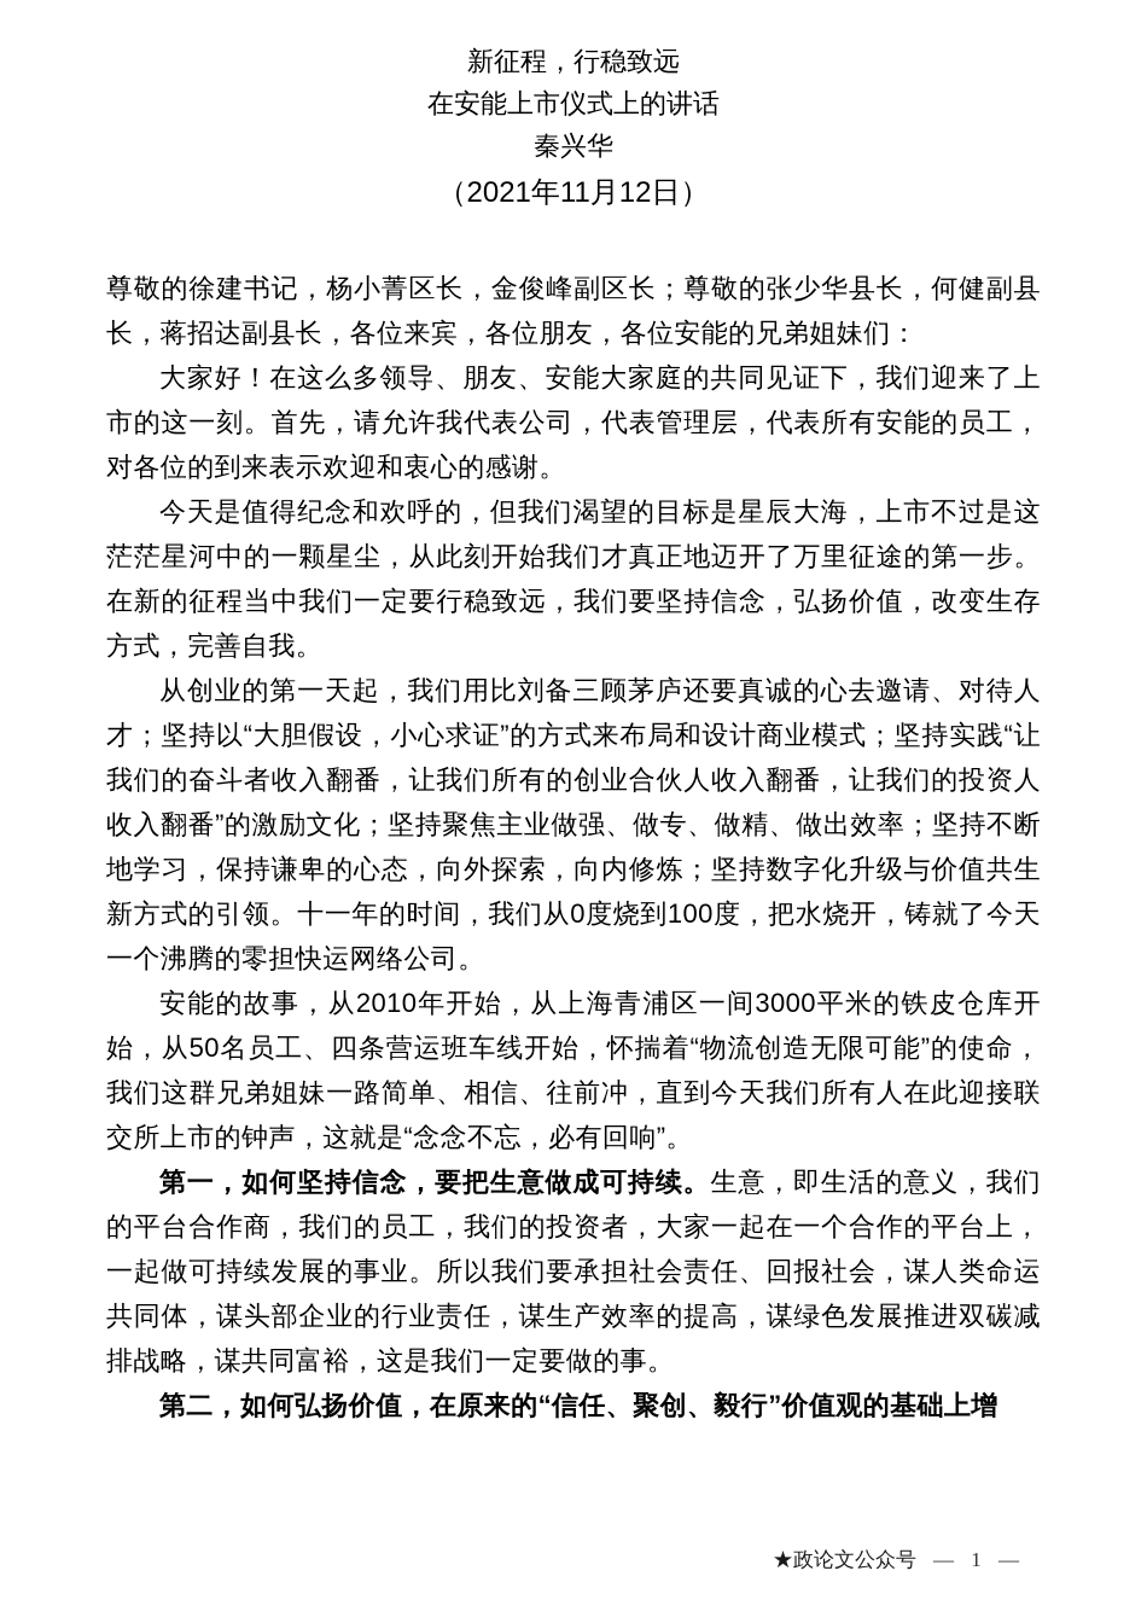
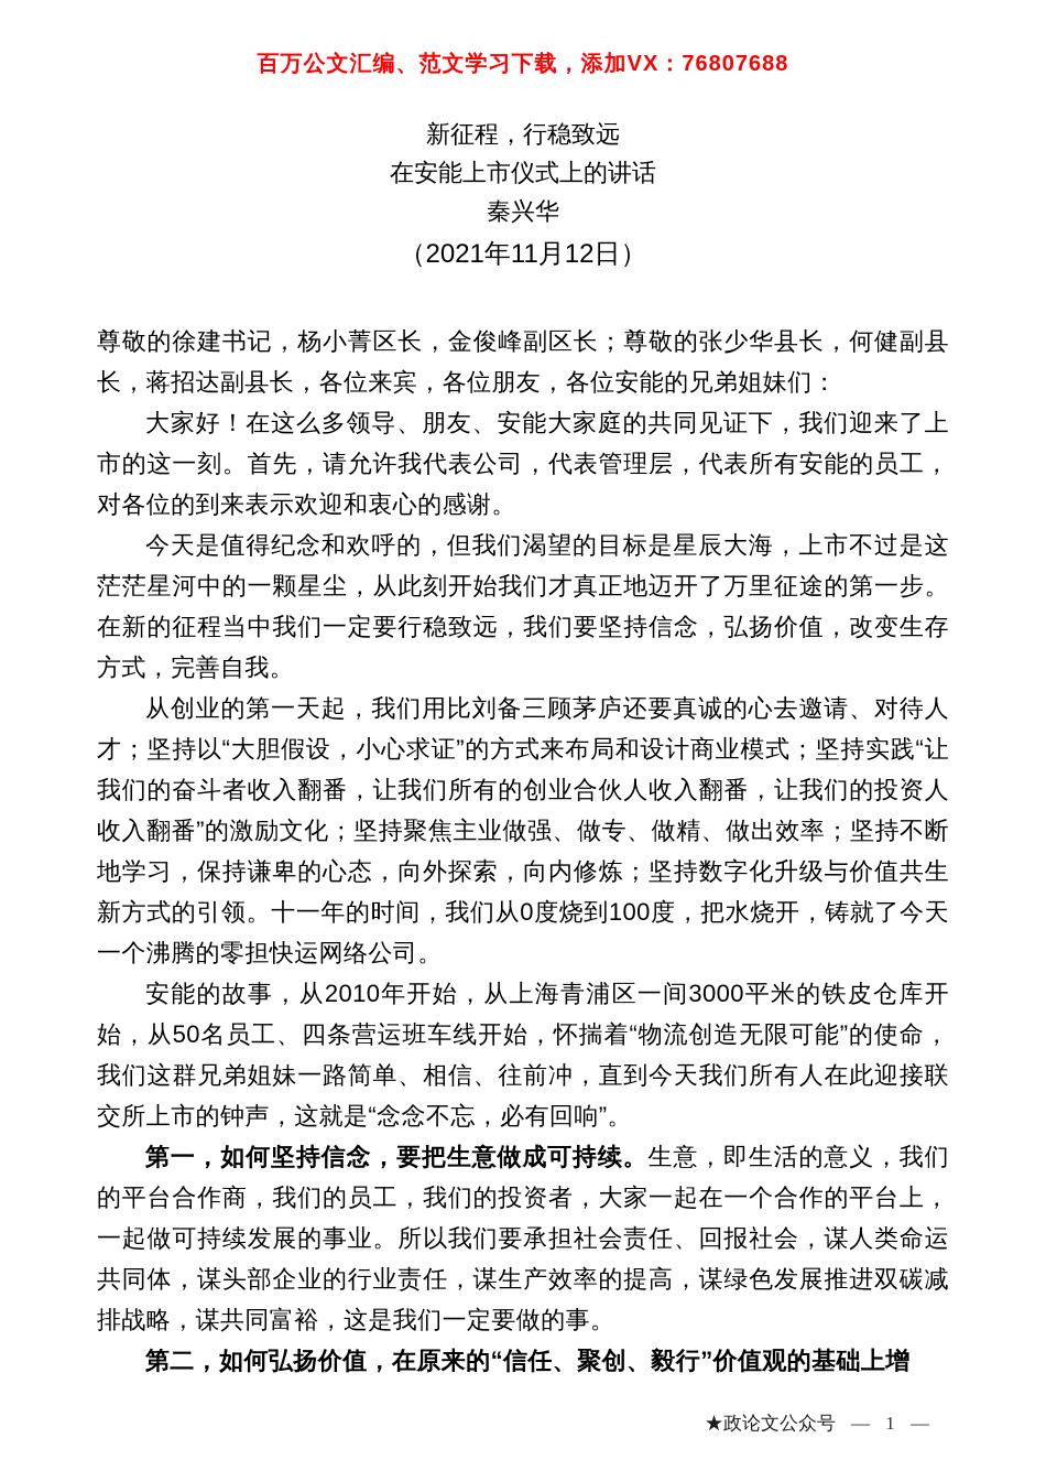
+ 百万公文汇编、范文学习下载，添加VX：76807688
  新征程，行稳致远
  在安能上市仪式上的讲话
  秦兴华
  （2021年11月12日）
  尊敬的徐建书记，杨小菁区长，金俊峰副区长；尊敬的张少华县长，何健副县长，蒋招达副县长，各位来宾，各位朋友，各位安能的兄弟姐妹们：
  大家好！在这么多领导、朋友、安能大家庭的共同见证下，我们迎来了上市的这一刻。首先，请允许我代表公司，代表管理层，代表所有安能的员工，对各位的到来表示欢迎和衷心的感谢。
  今天是值得纪念和欢呼的，但我们渴望的目标是星辰大海，上市不过是这茫茫星河中的一颗星尘，从此刻开始我们才真正地迈开了万里征途的第一步。在新的征程当中我们一定要行稳致远，我们要坚持信念，弘扬价值，改变生存方式，完善自我。
  从创业的第一天起，我们用比刘备三顾茅庐还要真诚的心去邀请、对待人才；坚持以“大胆假设，小心求证”的方式来布局和设计商业模式；坚持实践“让我们的奋斗者收入翻番，让我们所有的创业合伙人收入翻番，让我们的投资人收入翻番”的激励文化；坚持聚焦主业做强、做专、做精、做出效率；坚持不断地学习，保持谦卑的心态，向外探索，向内修炼；坚持数字化升级与价值共生新方式的引领。十一年的时间，我们从0度烧到100度，把水烧开，铸就了今天一个沸腾的零担快运网络公司。
  安能的故事，从2010年开始，从上海青浦区一间3000平米的铁皮仓库开始，从50名员工、四条营运班车线开始，怀揣着“物流创造无限可能”的使命，我们这群兄弟姐妹一路简单、相信、往前冲，直到今天我们所有人在此迎接联交所上市的钟声，这就是“念念不忘，必有回响”。
  第一，如何坚持信念，要把生意做成可持续。生意，即生活的意义，我们的平台合作商，我们的员工，我们的投资者，大家一起在一个合作的平台上，一起做可持续发展的事业。所以我们要承担社会责任、回报社会，谋人类命运共同体，谋头部企业的行业责任，谋生产效率的提高，谋绿色发展推进双碳减排战略，谋共同富裕，这是我们一定要做的事。
  第二，如何弘扬价值，在原来的“信任、聚创、毅行”价值观的基础上增
  ★政论文公众号 — 1 —
